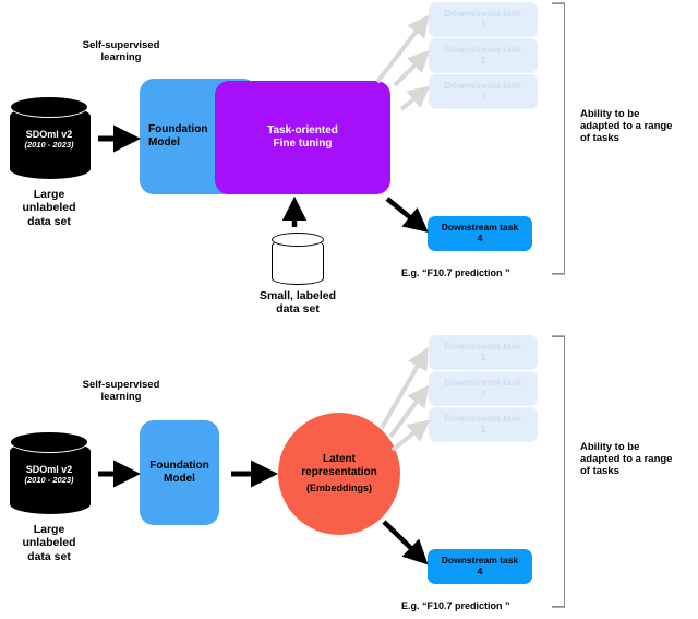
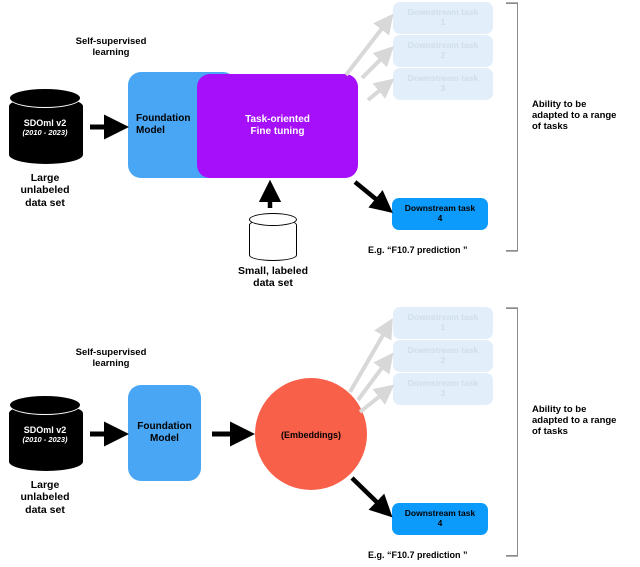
  Self-supervised
  learning
  SDOml v2
  (2010 - 2023)
  Large
  unlabeled
  data set
  Foundation
  Model
  Task-oriented
  Fine tuning
  Small, labeled
  data set
  Downstream task
  4
  E.g. “F10.7 prediction ”
  Ability to be
  adapted to a range
  of tasks
  Self-supervised
  learning
  SDOml v2
  (2010 - 2023)
  Large
  unlabeled
  data set
  Foundation
  Model
- Latent
- representation
  (Embeddings)
  Downstream task
  4
  E.g. “F10.7 prediction ”
  Ability to be
  adapted to a range
  of tasks
